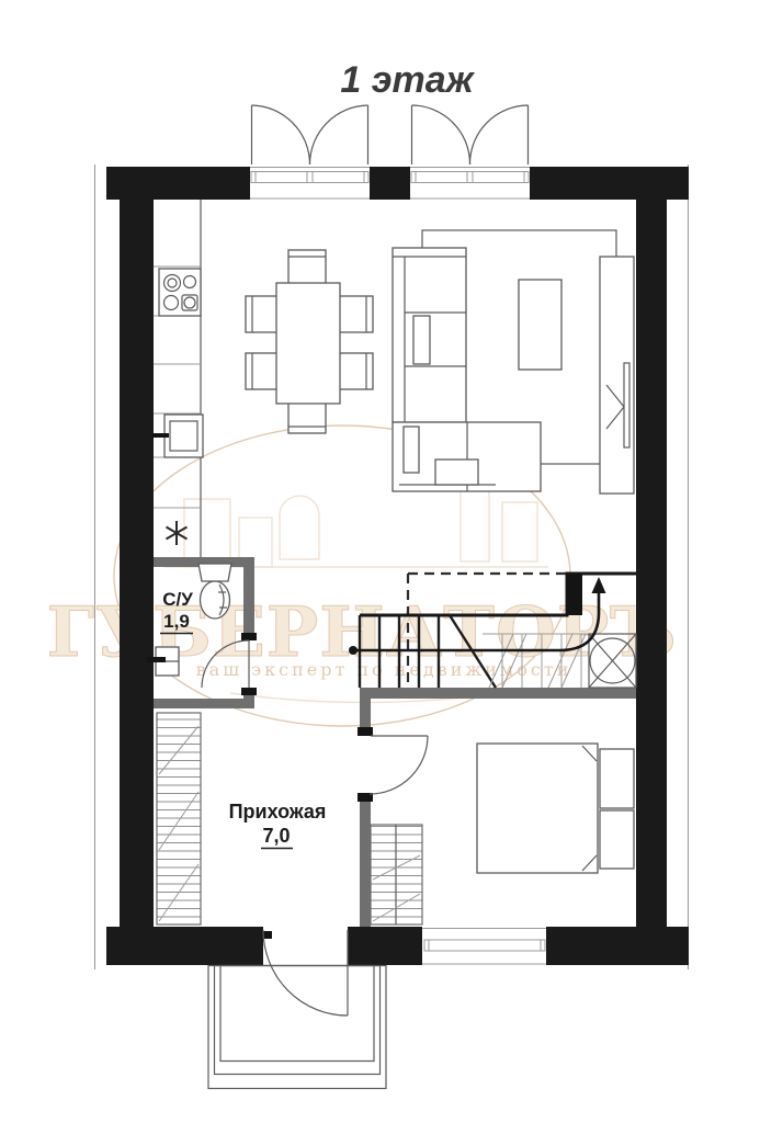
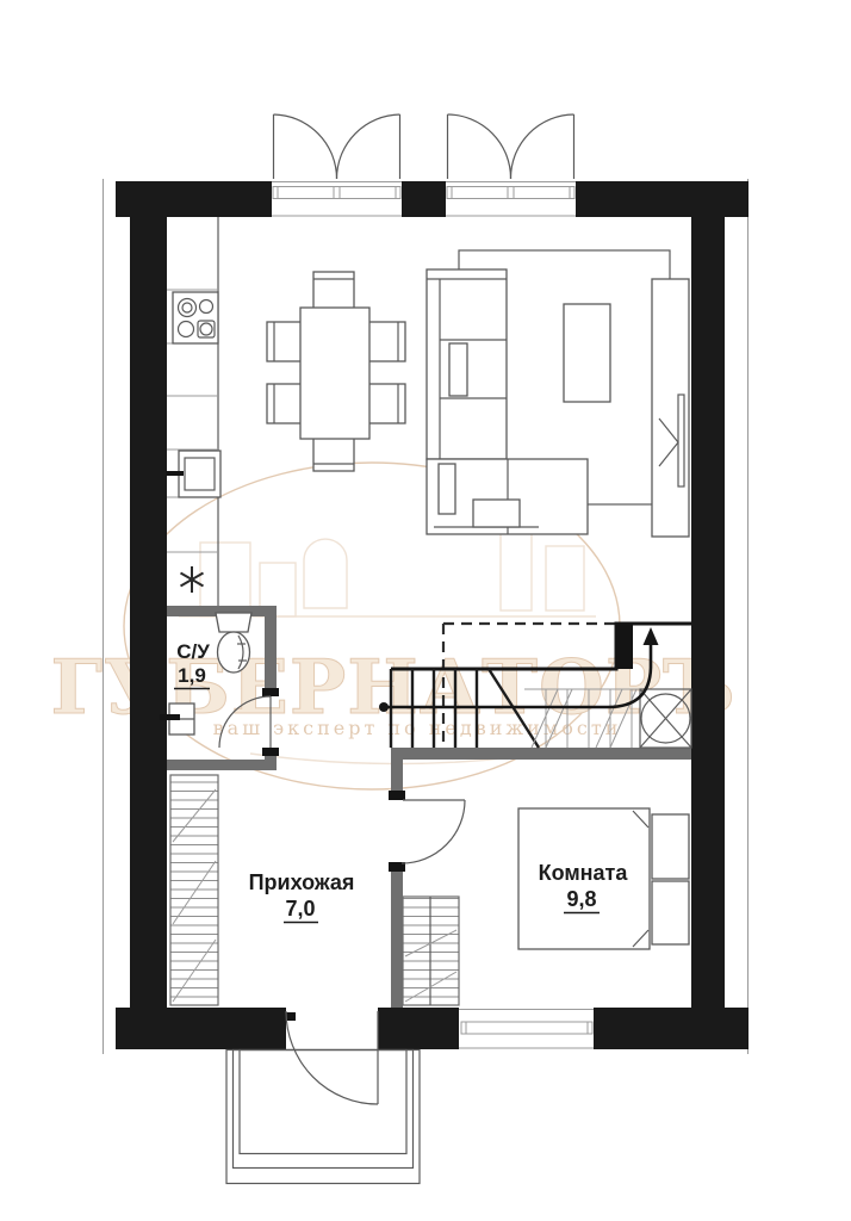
- 1 этаж
  ГБЕРНАТОР
  ваш эксперт п недвижимости
  С/У
  1,9
  Прихожая
  7,0
+ Комната
+ 9,8
